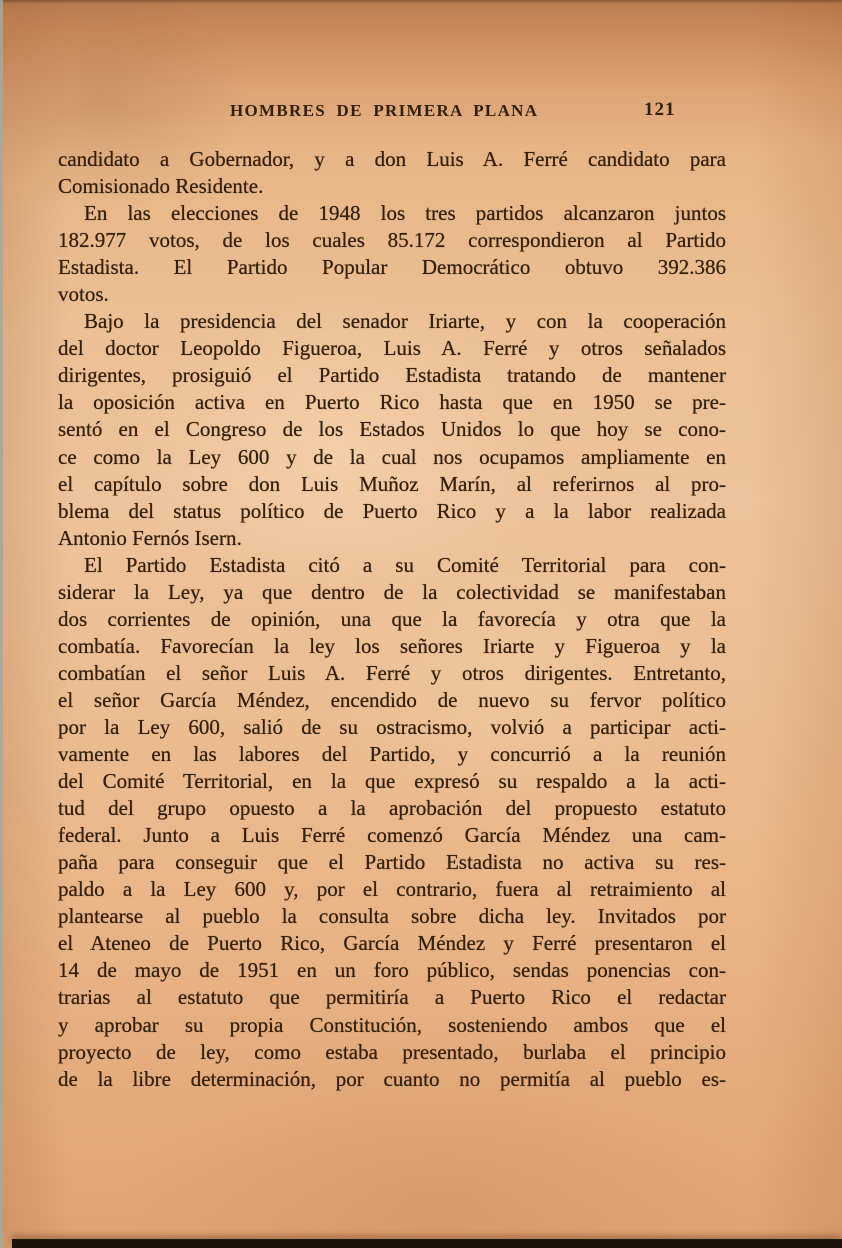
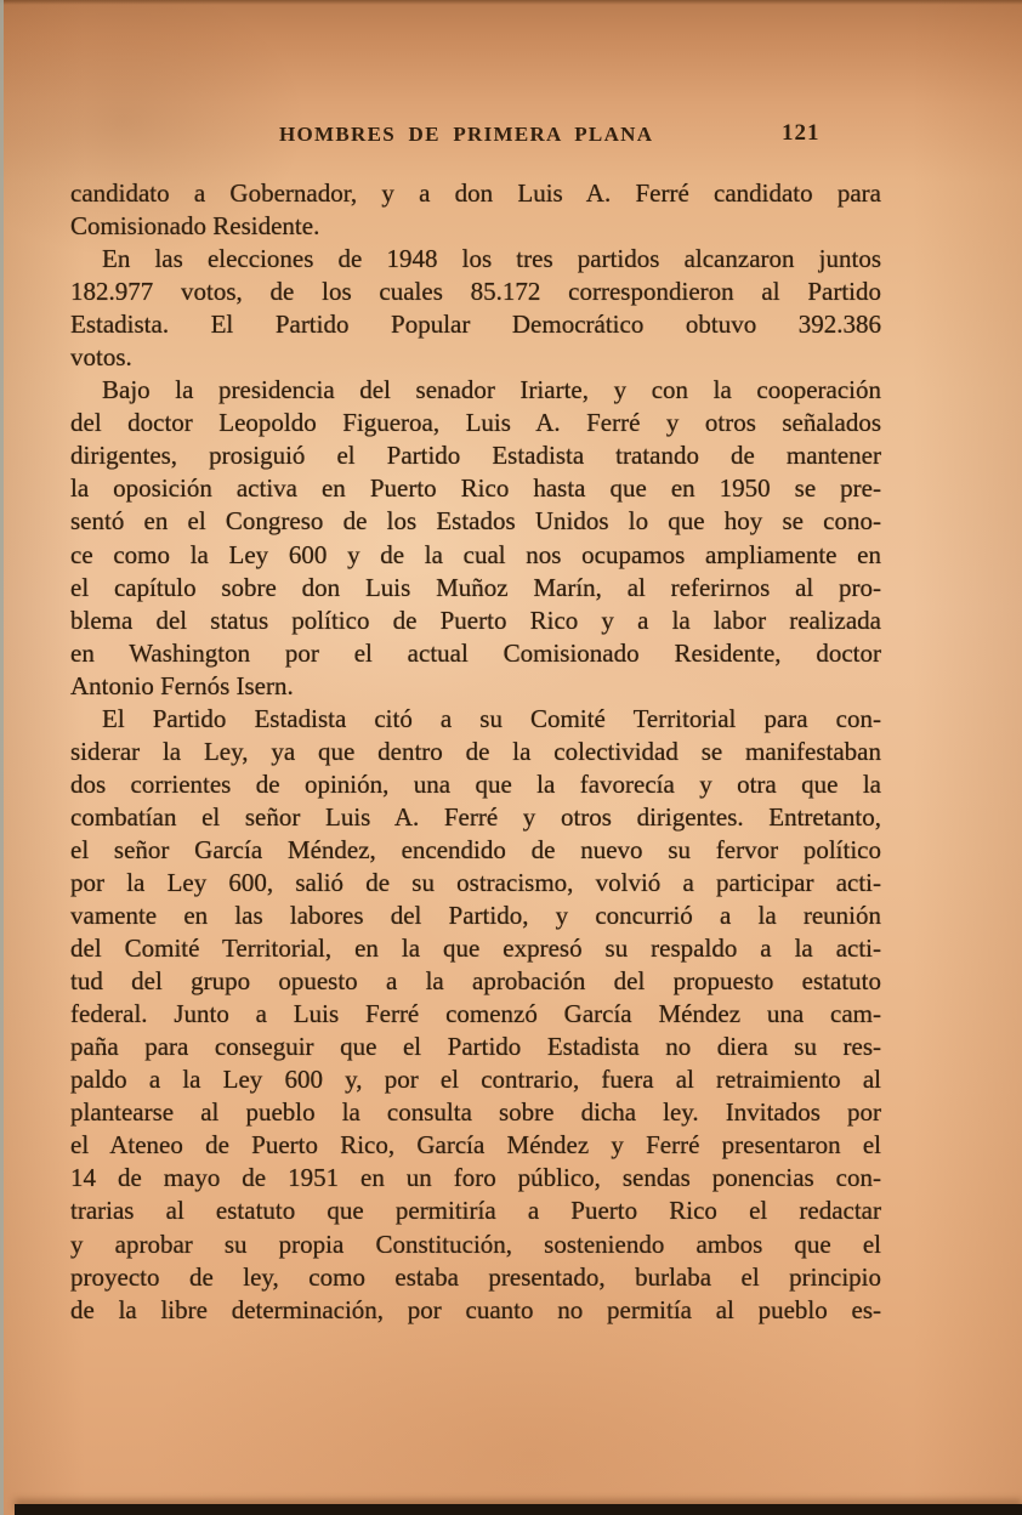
  HOMBRES DE PRIMERA PLANA
  121
  candidato a Gobernador, y a don Luis A. Ferré candidato para
  Comisionado Residente.
  En las elecciones de 1948 los tres partidos alcanzaron juntos
  182.977 votos, de los cuales 85.172 correspondieron al Partido
  Estadista. El Partido Popular Democrático obtuvo 392.386
  votos.
  Bajo la presidencia del senador Iriarte, y con la cooperación
  del doctor Leopoldo Figueroa, Luis A. Ferré y otros señalados
  dirigentes, prosiguió el Partido Estadista tratando de mantener
  la oposición activa en Puerto Rico hasta que en 1950 se pre-
  sentó en el Congreso de los Estados Unidos lo que hoy se cono-
  ce como la Ley 600 y de la cual nos ocupamos ampliamente en
  el capítulo sobre don Luis Muñoz Marín, al referirnos al pro-
  blema del status político de Puerto Rico y a la labor realizada
+ en Washington por el actual Comisionado Residente, doctor
  Antonio Fernós Isern.
  El Partido Estadista citó a su Comité Territorial para con-
  siderar la Ley, ya que dentro de la colectividad se manifestaban
  dos corrientes de opinión, una que la favorecía y otra que la
- combatía. Favorecían la ley los señores Iriarte y Figueroa y la
  combatían el señor Luis A. Ferré y otros dirigentes. Entretanto,
  el señor García Méndez, encendido de nuevo su fervor político
  por la Ley 600, salió de su ostracismo, volvió a participar acti-
  vamente en las labores del Partido, y concurrió a la reunión
  del Comité Territorial, en la que expresó su respaldo a la acti-
  tud del grupo opuesto a la aprobación del propuesto estatuto
  federal. Junto a Luis Ferré comenzó García Méndez una cam-
- paña para conseguir que el Partido Estadista no activa su res-
+ paña para conseguir que el Partido Estadista no diera su res-
  paldo a la Ley 600 y, por el contrario, fuera al retraimiento al
  plantearse al pueblo la consulta sobre dicha ley. Invitados por
  el Ateneo de Puerto Rico, García Méndez y Ferré presentaron el
  14 de mayo de 1951 en un foro público, sendas ponencias con-
  trarias al estatuto que permitiría a Puerto Rico el redactar
  y aprobar su propia Constitución, sosteniendo ambos que el
  proyecto de ley, como estaba presentado, burlaba el principio
  de la libre determinación, por cuanto no permitía al pueblo es-
